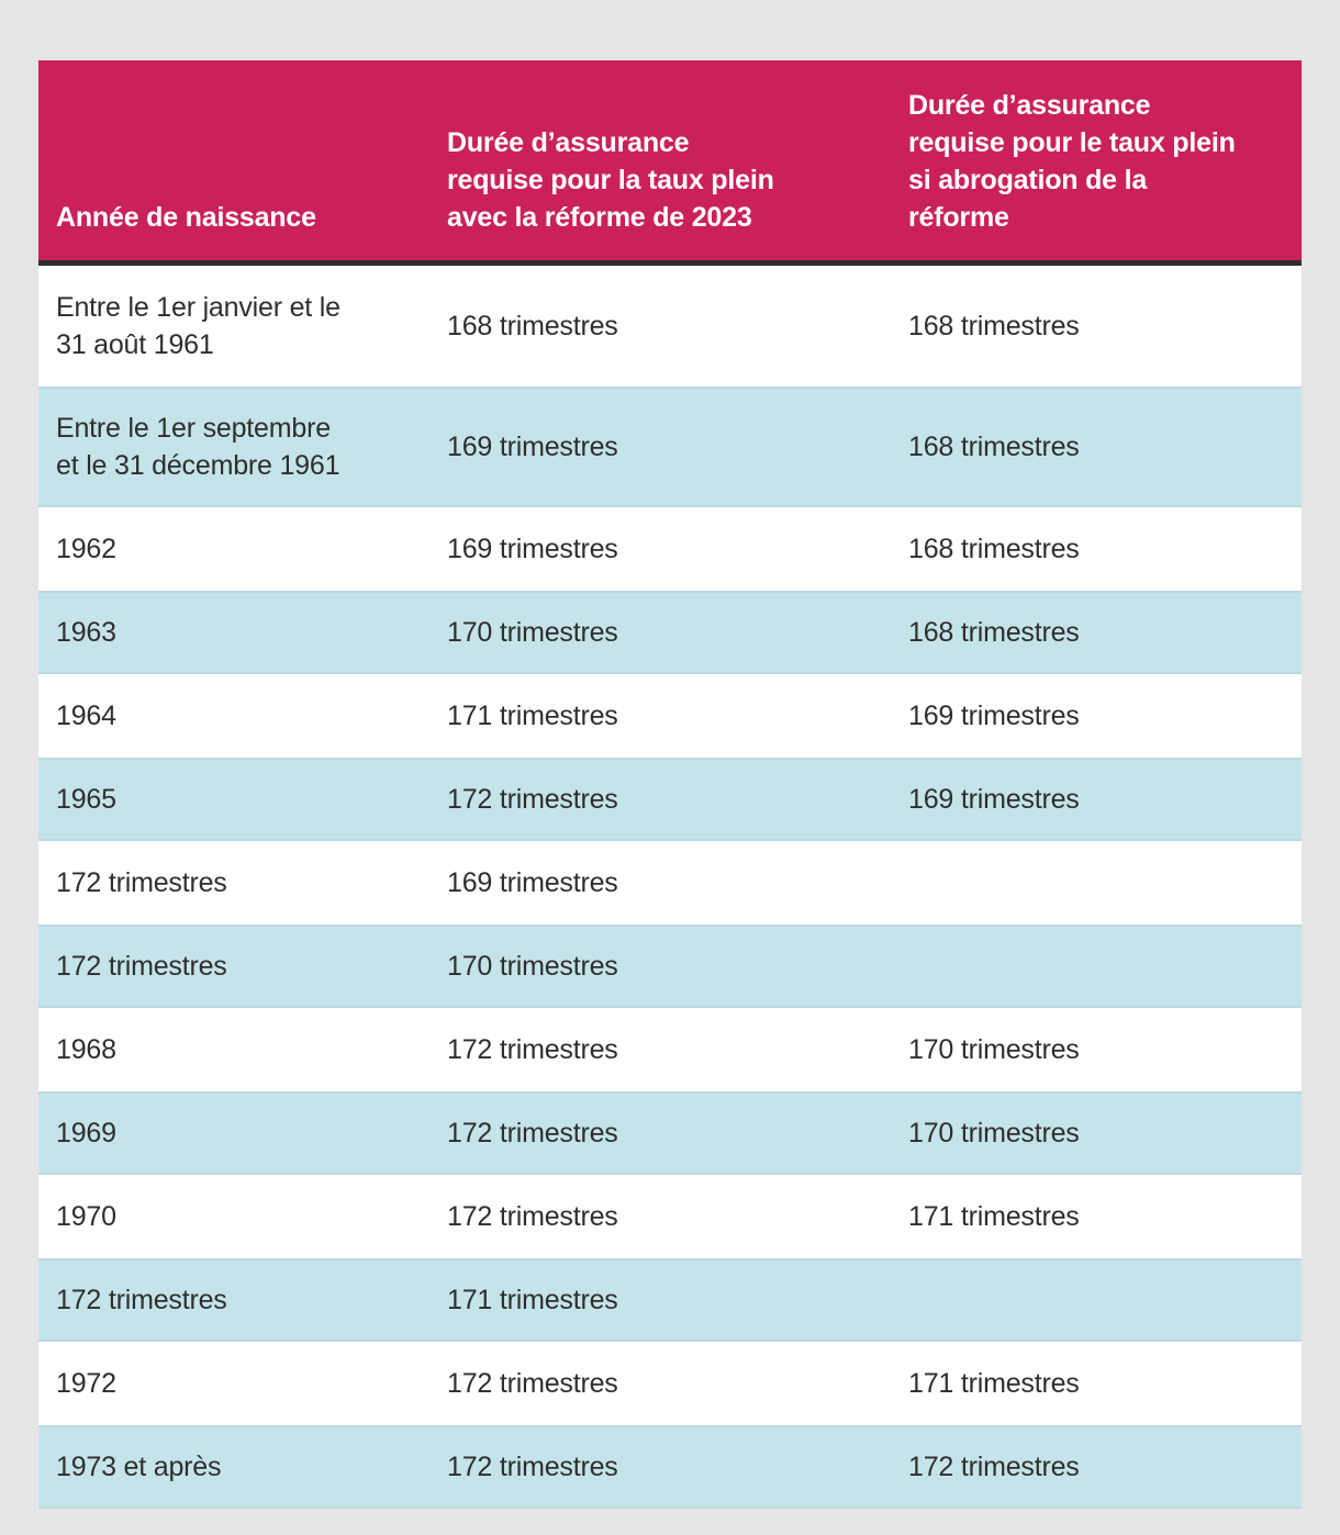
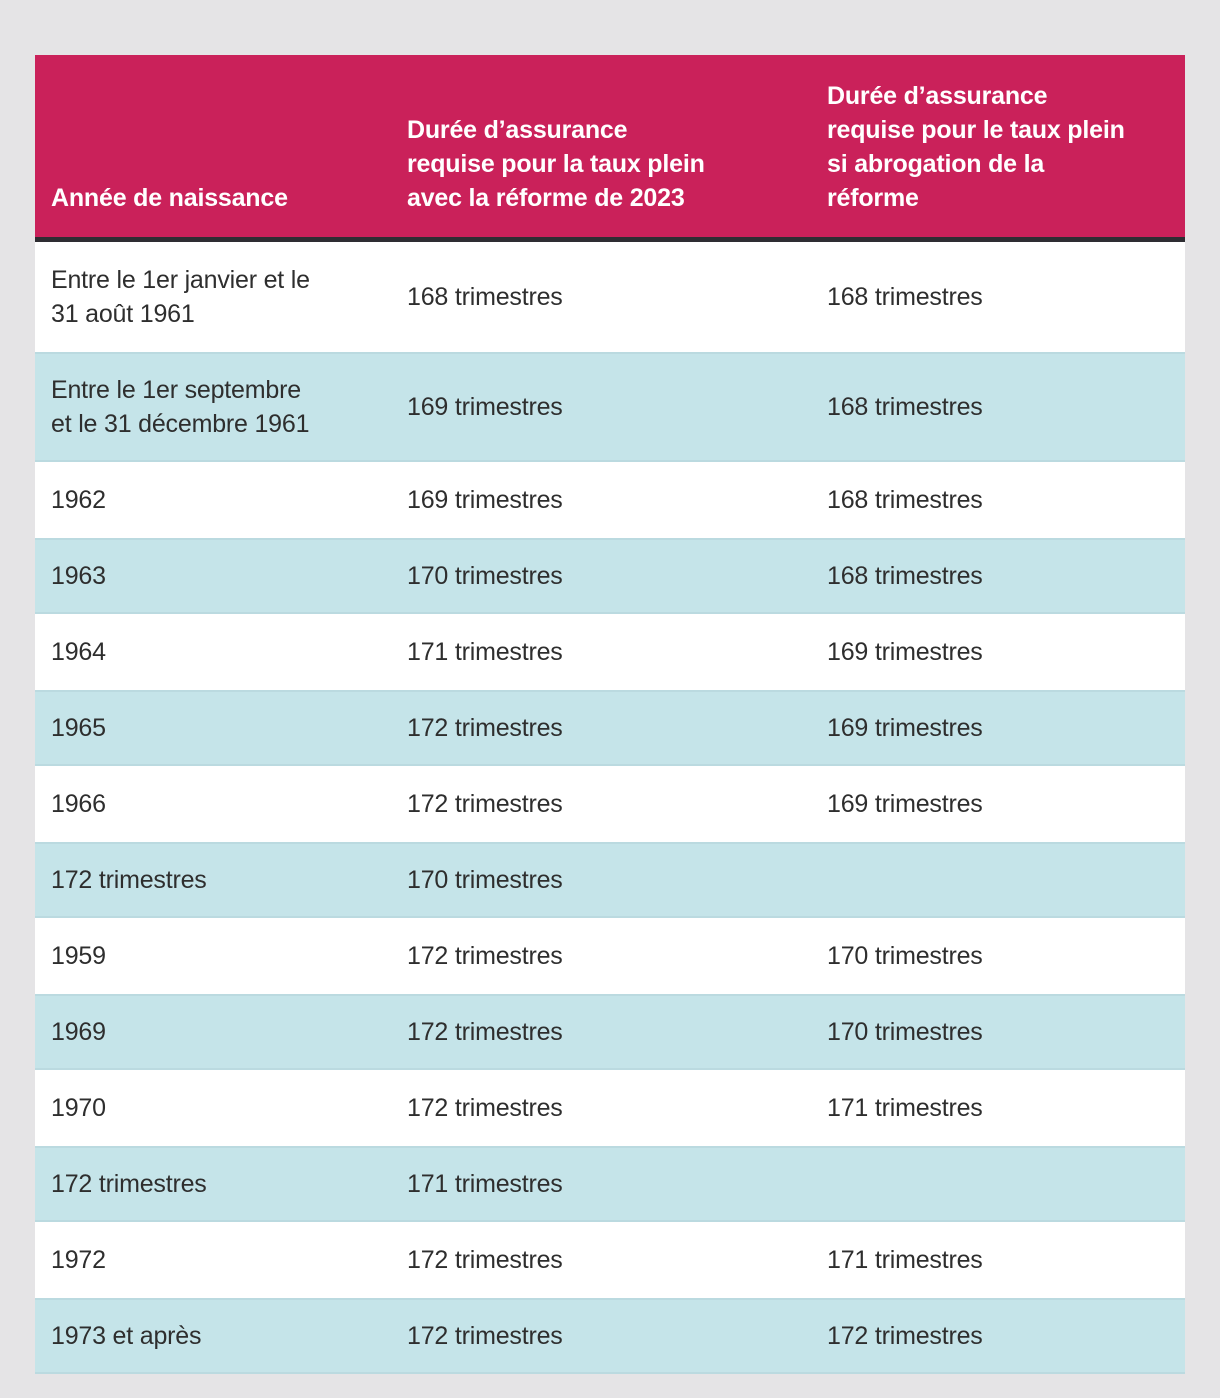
  Année de naissance
  Durée d’assurance
  requise pour la taux plein
  avec la réforme de 2023
  Durée d’assurance
  requise pour le taux plein
  si abrogation de la
  réforme
  Entre le 1er janvier et le
  31 août 1961
  168 trimestres
  168 trimestres
  Entre le 1er septembre
  et le 31 décembre 1961
  169 trimestres
  168 trimestres
  1962
  169 trimestres
  168 trimestres
  1963
  170 trimestres
  168 trimestres
  1964
  171 trimestres
  169 trimestres
  1965
  172 trimestres
  169 trimestres
+ 1966
  172 trimestres
  169 trimestres
  172 trimestres
  170 trimestres
- 1968
+ 1959
  172 trimestres
  170 trimestres
  1969
  172 trimestres
  170 trimestres
  1970
  172 trimestres
  171 trimestres
  172 trimestres
  171 trimestres
  1972
  172 trimestres
  171 trimestres
  1973 et après
  172 trimestres
  172 trimestres
